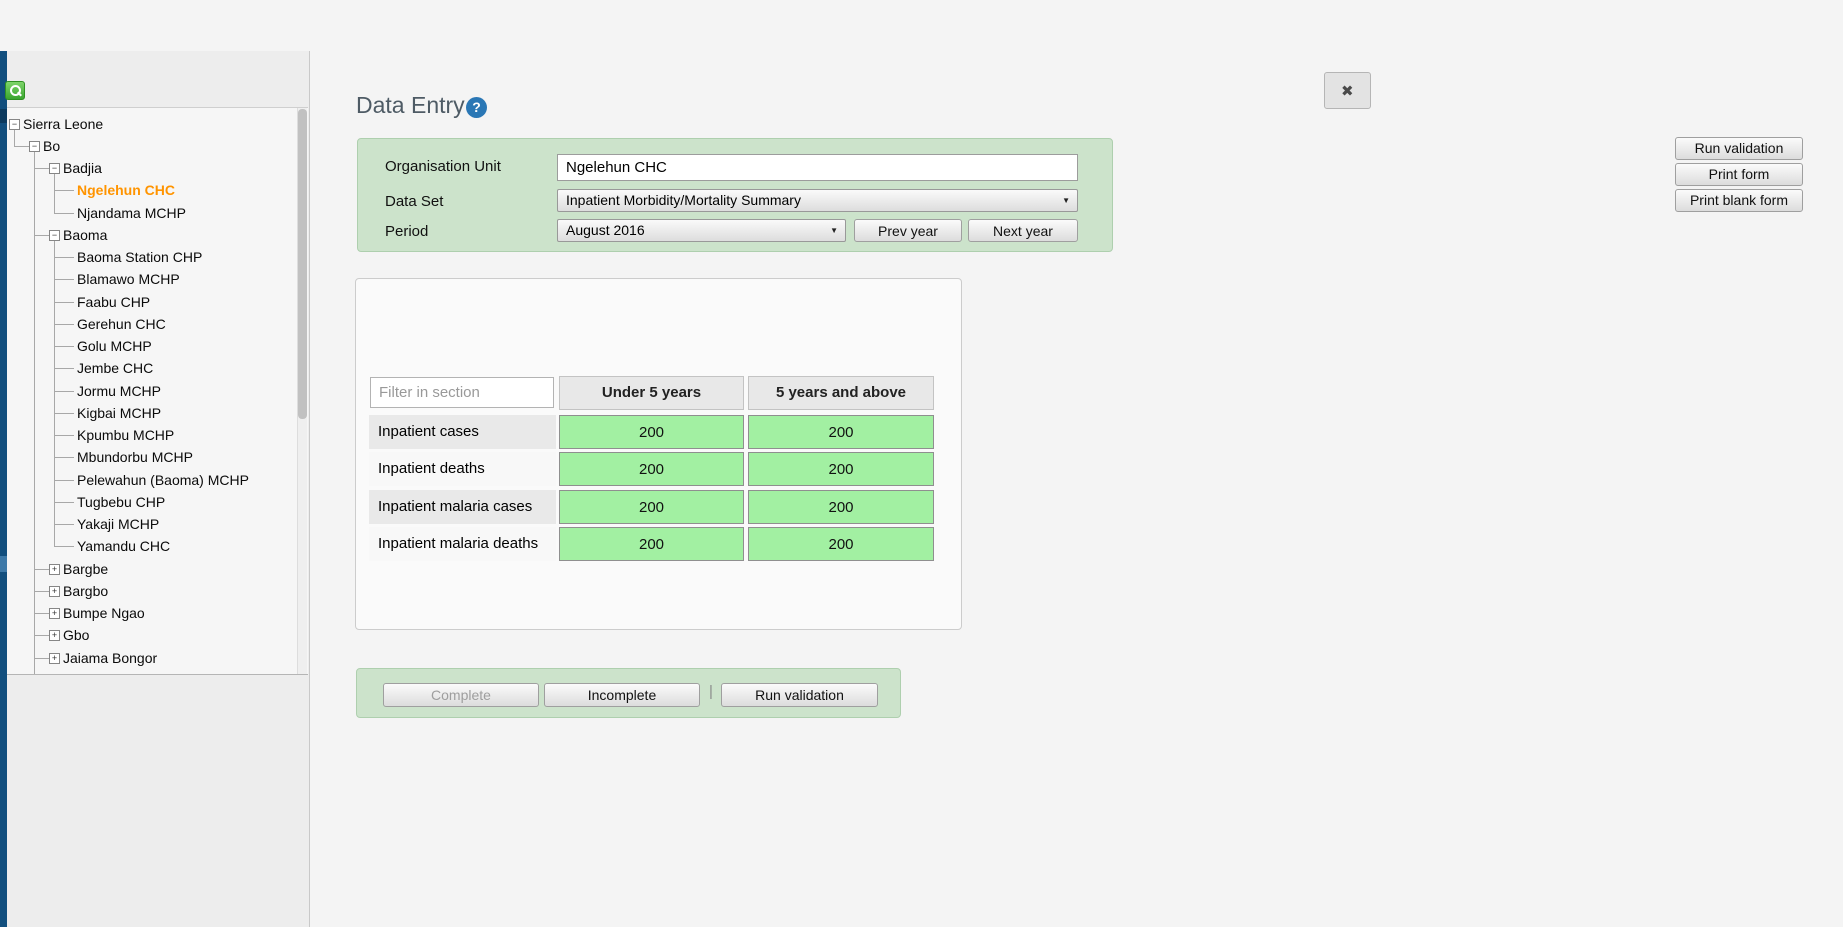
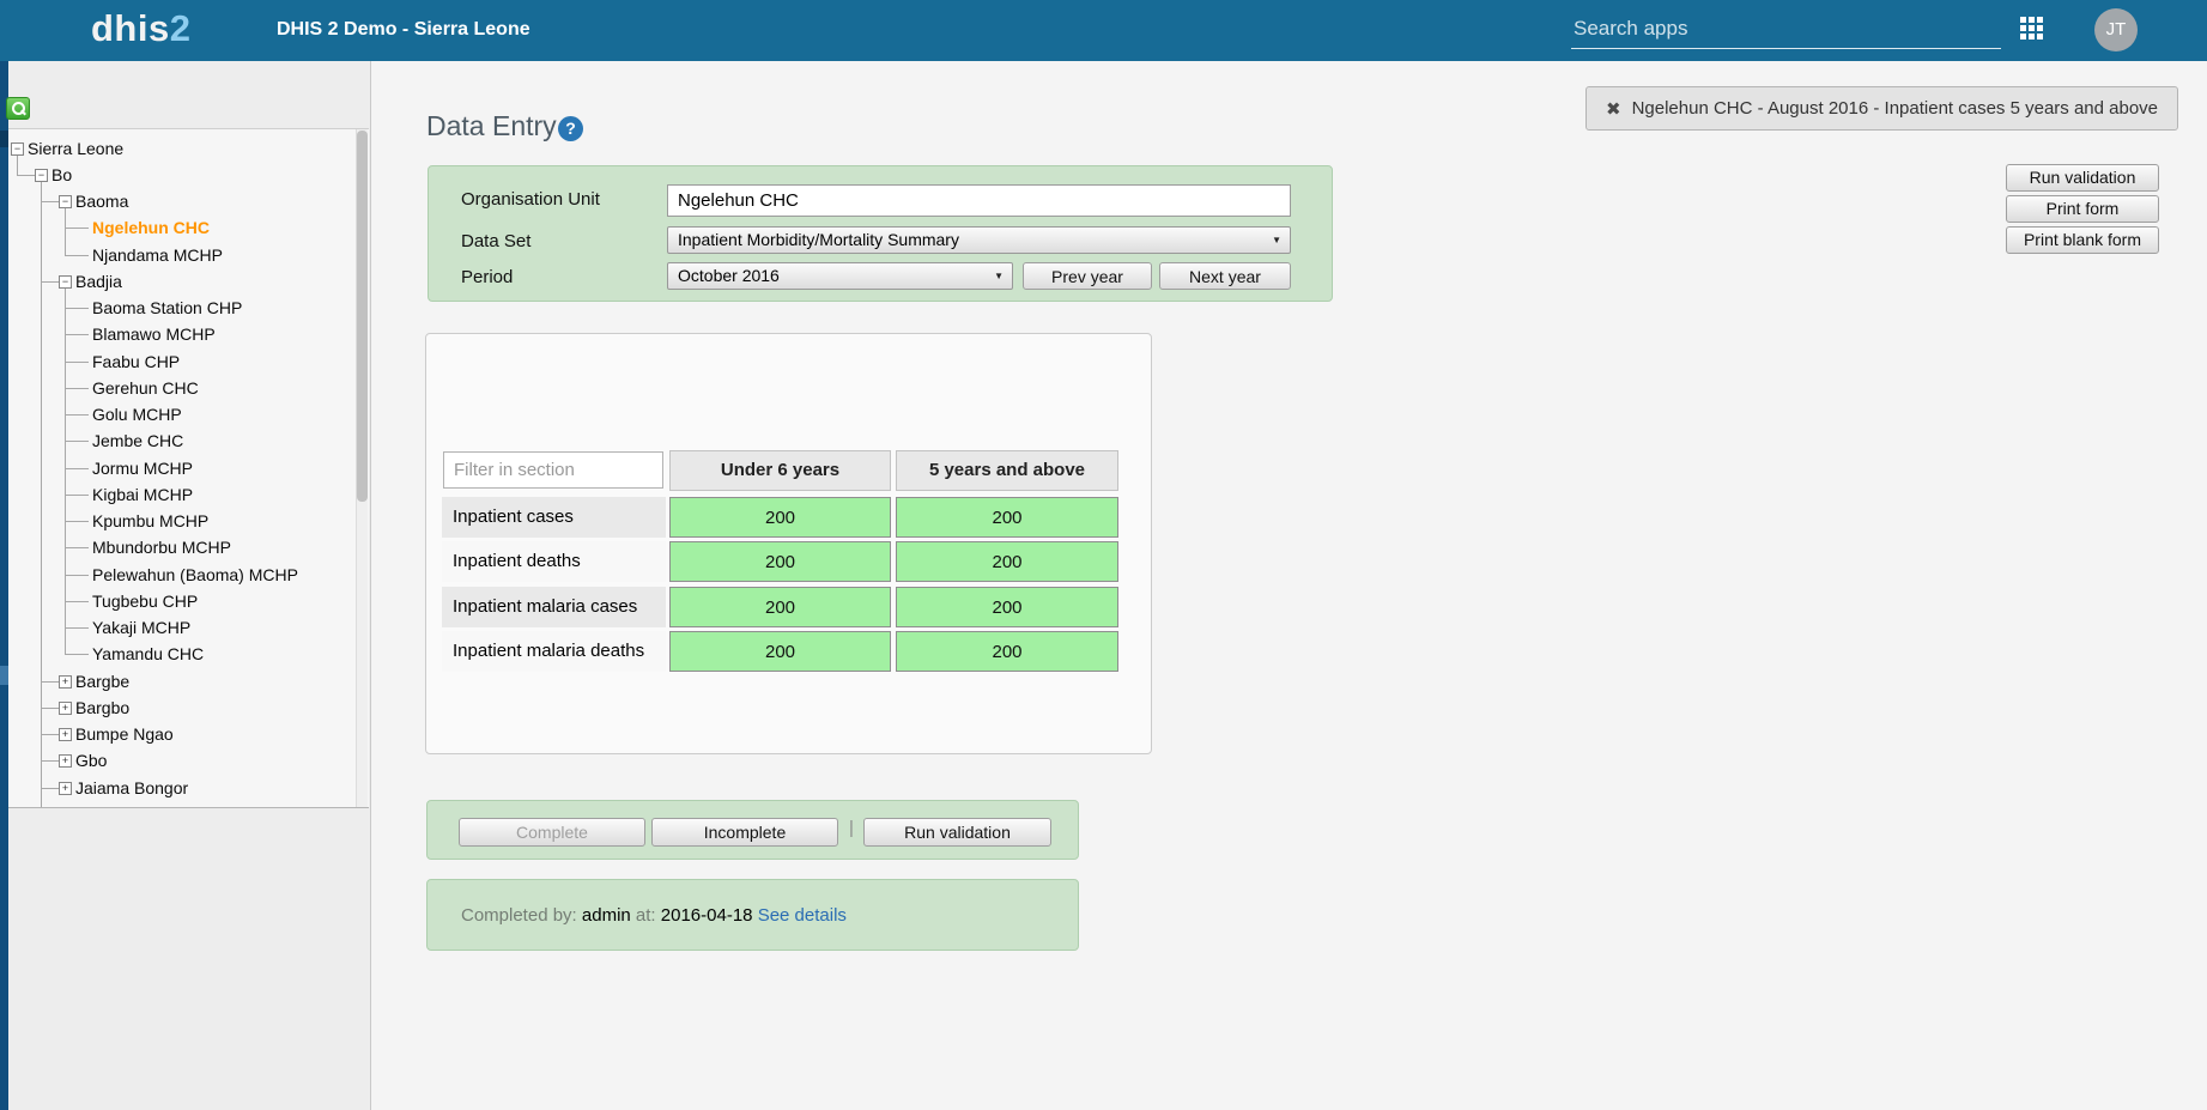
+ dhis2
+ DHIS 2 Demo - Sierra Leone
+ Search apps
+ JT
  −
  Sierra Leone
  −
  Bo
  −
- Badjia
+ Baoma
  Ngelehun CHC
  Njandama MCHP
  −
- Baoma
+ Badjia
  Baoma Station CHP
  Blamawo MCHP
  Faabu CHP
  Gerehun CHC
  Golu MCHP
  Jembe CHC
  Jormu MCHP
  Kigbai MCHP
  Kpumbu MCHP
  Mbundorbu MCHP
  Pelewahun (Baoma) MCHP
  Tugbebu CHP
  Yakaji MCHP
  Yamandu CHC
  +
  Bargbe
  +
  Bargbo
  +
  Bumpe Ngao
  +
  Gbo
  +
  Jaiama Bongor
  Data Entry
  ?
  ✖
+ Ngelehun CHC - August 2016 - Inpatient cases 5 years and above
  Run validation
  Print form
  Print blank form
  Organisation Unit
  Ngelehun CHC
  Data Set
  Inpatient Morbidity/Mortality Summary
  ▼
  Period
- August 2016
+ October 2016
  ▼
  Prev year
  Next year
  Filter in section
- Under 5 years
+ Under 6 years
  5 years and above
  Inpatient cases
  200
  200
  Inpatient deaths
  200
  200
  Inpatient malaria cases
  200
  200
  Inpatient malaria deaths
  200
  200
  Complete
  Incomplete
  |
  Run validation
+ Completed by: admin at: 2016-04-18 See details
